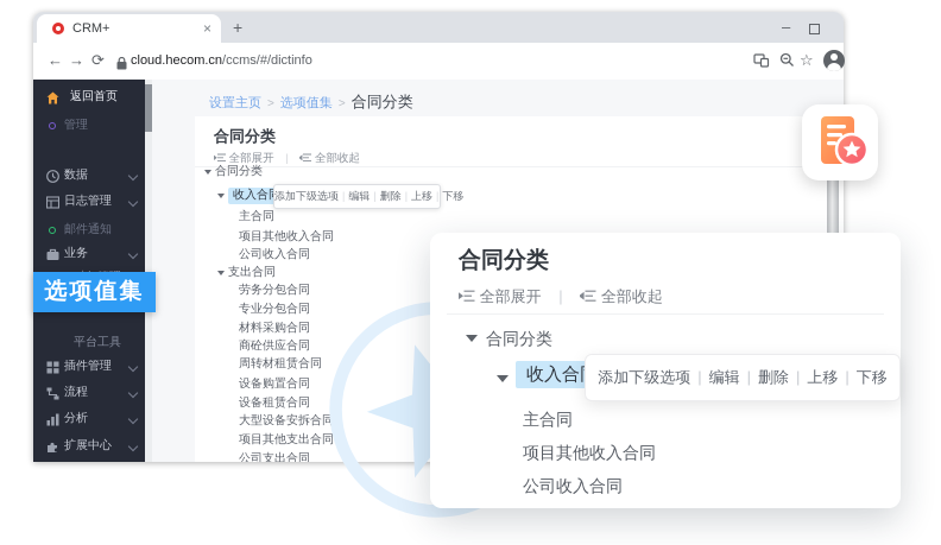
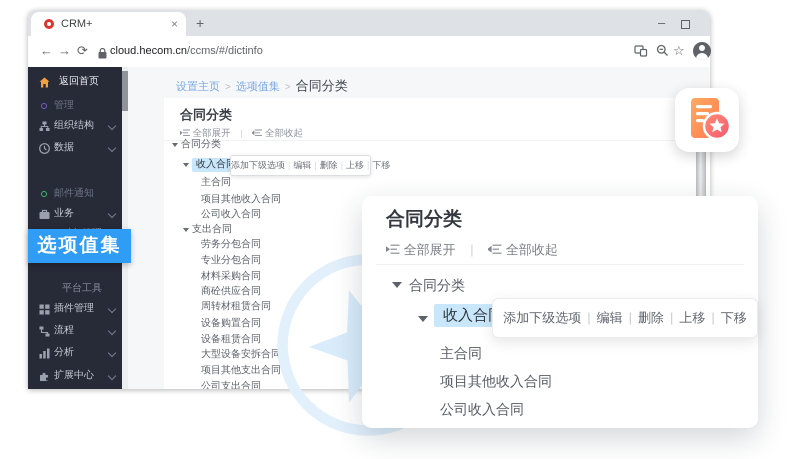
  CRM+
  ×
  +
  –
  ←
  →
  ⟳
  cloud.hecom.cn/ccms/#/dictinfo
  ☆
  返回首页
  管理
+ 组织结构
  数据
- 日志管理
  邮件通知
  业务
  平台工具
  插件管理
  流程
  分析
  扩展中心
  设置主页 > 选项值集 > 合同分类
  合同分类
  全部展开 | 全部收起
  合同分类
  收入合
  主合同
  项目其他收入合同
  公司收入合同
  支出合同
  劳务分包合同
  专业分包合同
  材料采购合同
  商砼供应合同
  周转材租赁合同
  设备购置合同
  设备租赁合同
  大型设备安拆合同
  项目其他支出合同
  公司支出合同
  添加下级选项 编辑 | 删除 上移 下移
  合同分类
  全部展开 | 全部收起
  合同分类
  收入合
  主合同
  项目其他收入合同
  公司收入合同
  添加下级选项 | 编辑 | 删除 | 上移 | 下移
  选项值集
